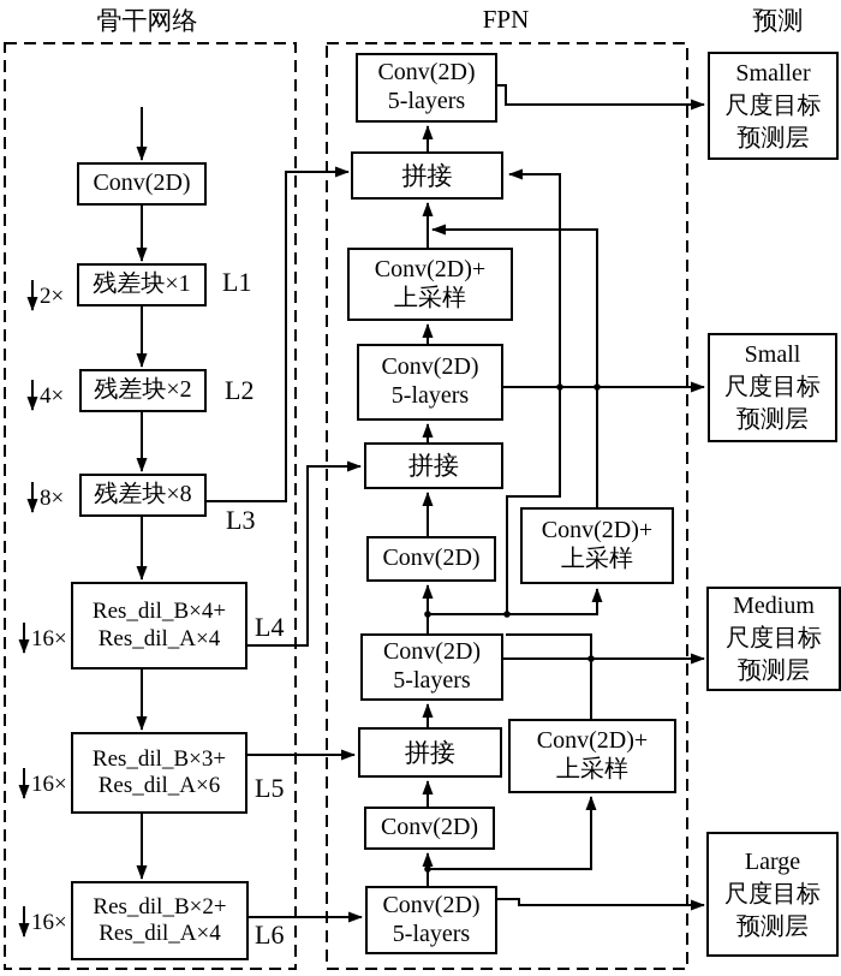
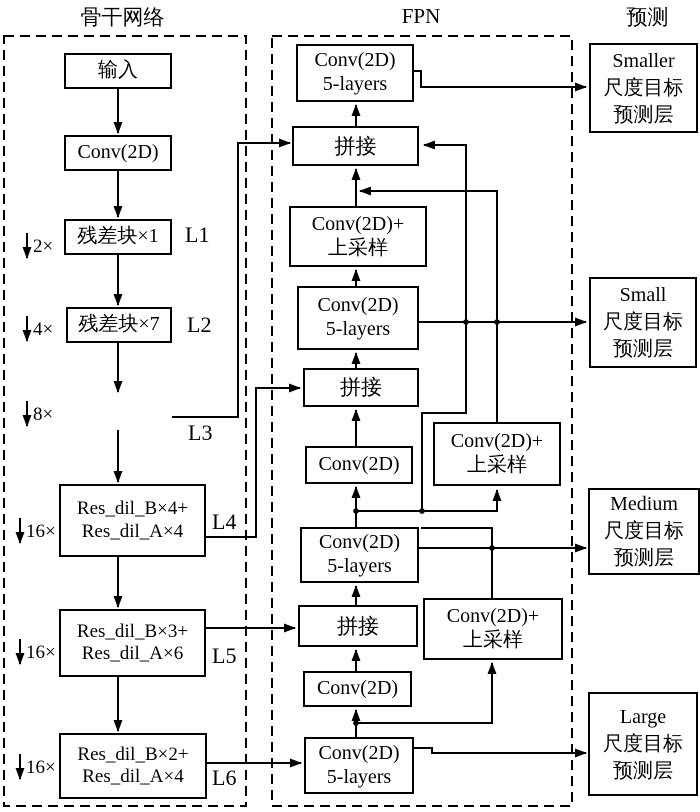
  骨干网络
  FPN
  预测
+ 输入
  Conv(2D)
  残差块×1
- 残差块×2
+ 残差块×7
- 残差块×8
  Res_dil_B×4+
  Res_dil_A×4
  Res_dil_B×3+
  Res_dil_A×6
  Res_dil_B×2+
  Res_dil_A×4
  L1
  L2
  L3
  L4
  L5
  L6
  2×
  4×
  8×
  16×
  16×
  16×
  Conv(2D)
  5-layers
  拼接
  Conv(2D)+
  上采样
  Conv(2D)
  5-layers
  拼接
  Conv(2D)
  Conv(2D)
  5-layers
  拼接
  Conv(2D)
  Conv(2D)
  5-layers
  Conv(2D)+
  上采样
  Conv(2D)+
  上采样
  Smaller
  尺度目标
  预测层
  Small
  尺度目标
  预测层
  Medium
  尺度目标
  预测层
  Large
  尺度目标
  预测层
